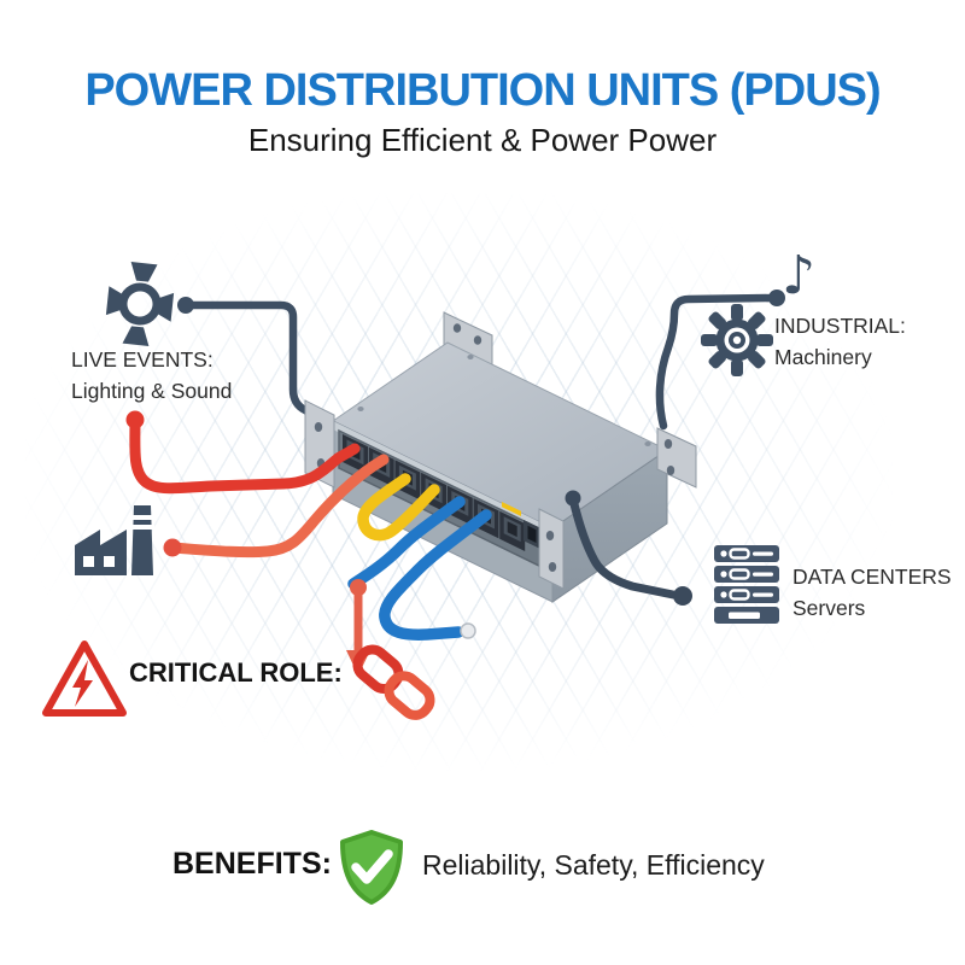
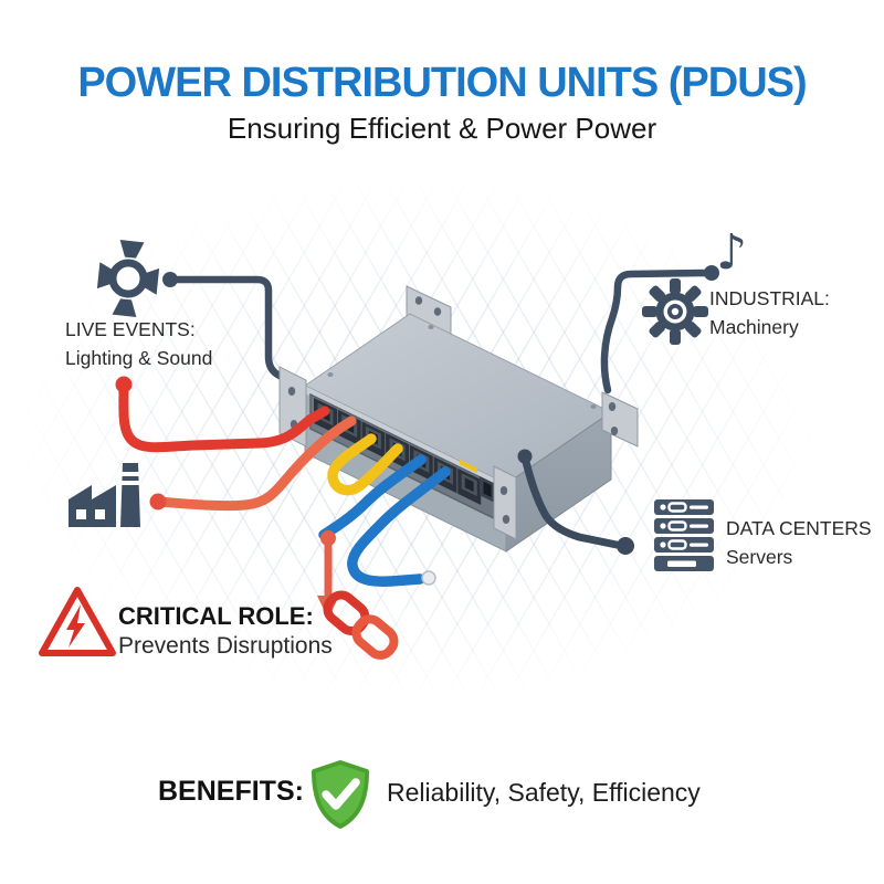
  POWER DISTRIBUTION UNITS (PDUS)
  Ensuring Efficient & Power Power
  LIVE EVENTS:
  Lighting & Sound
  ♪
  INDUSTRIAL:
  Machinery
  DATA CENTERS
  Servers
  CRITICAL ROLE:
+ Prevents Disruptions
  BENEFITS:
  Reliability, Safety, Efficiency
